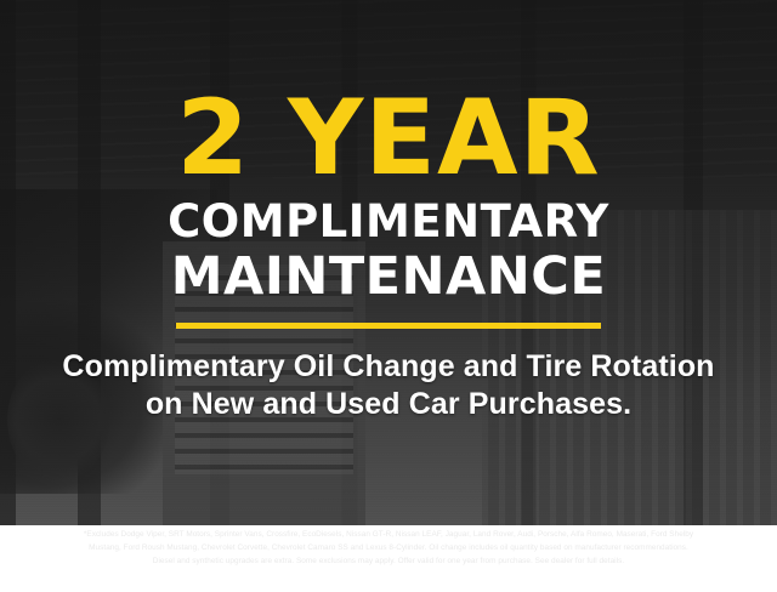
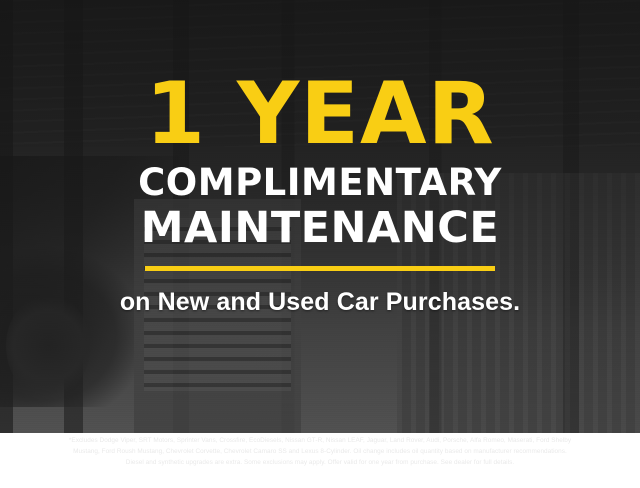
- 2 YEAR
+ 1 YEAR
  COMPLIMENTARY
  MAINTENANCE
- Complimentary Oil Change and Tire Rotation
  on New and Used Car Purchases.
